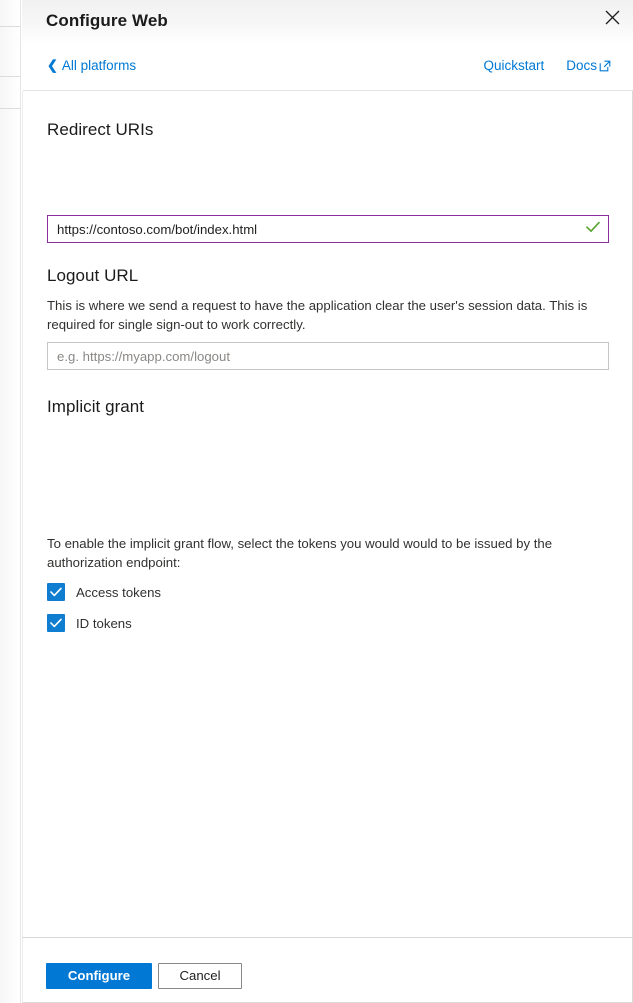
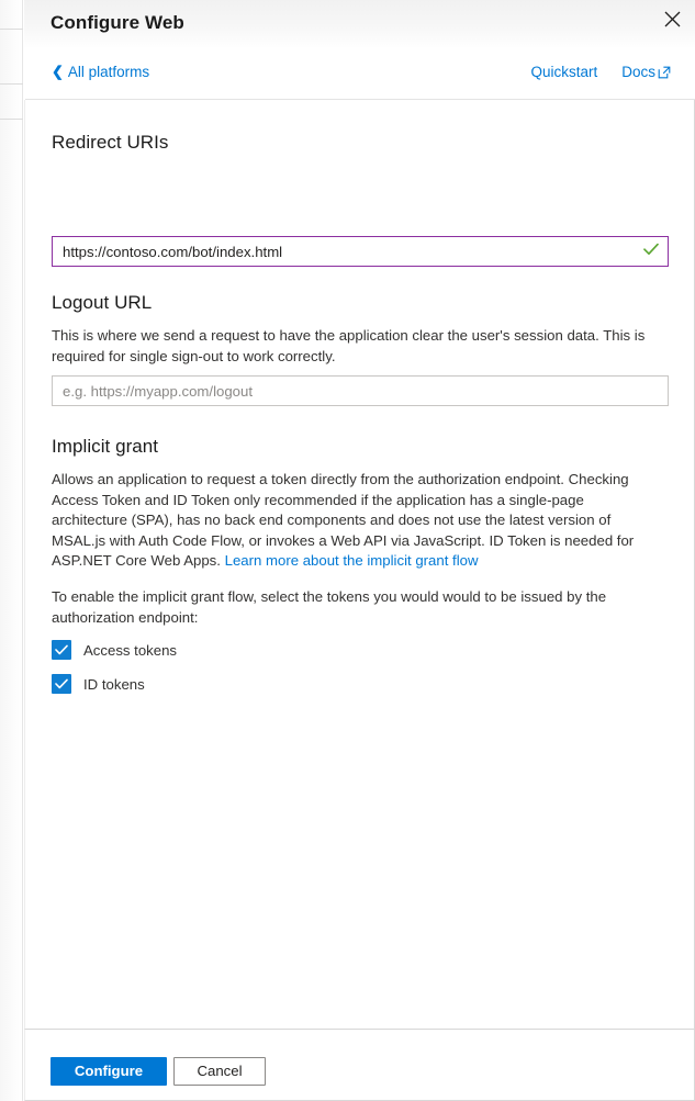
  Configure Web
  ❮
  All platforms
  Quickstart
  Docs
  Redirect URIs
  https://contoso.com/bot/index.html
  Logout URL
  This is where we send a request to have the application clear the user's session data. This is required for single sign-out to work correctly.
  e.g. https://myapp.com/logout
  Implicit grant
+ Allows an application to request a token directly from the authorization endpoint. Checking Access Token and ID Token only recommended if the application has a single-page architecture (SPA), has no back end components and does not use the latest version of MSAL.js with Auth Code Flow, or invokes a Web API via JavaScript. ID Token is needed for ASP.NET Core Web Apps. Learn more about the implicit grant flow
  To enable the implicit grant flow, select the tokens you would would to be issued by the authorization endpoint:
  Access tokens
  ID tokens
  Configure
  Cancel
